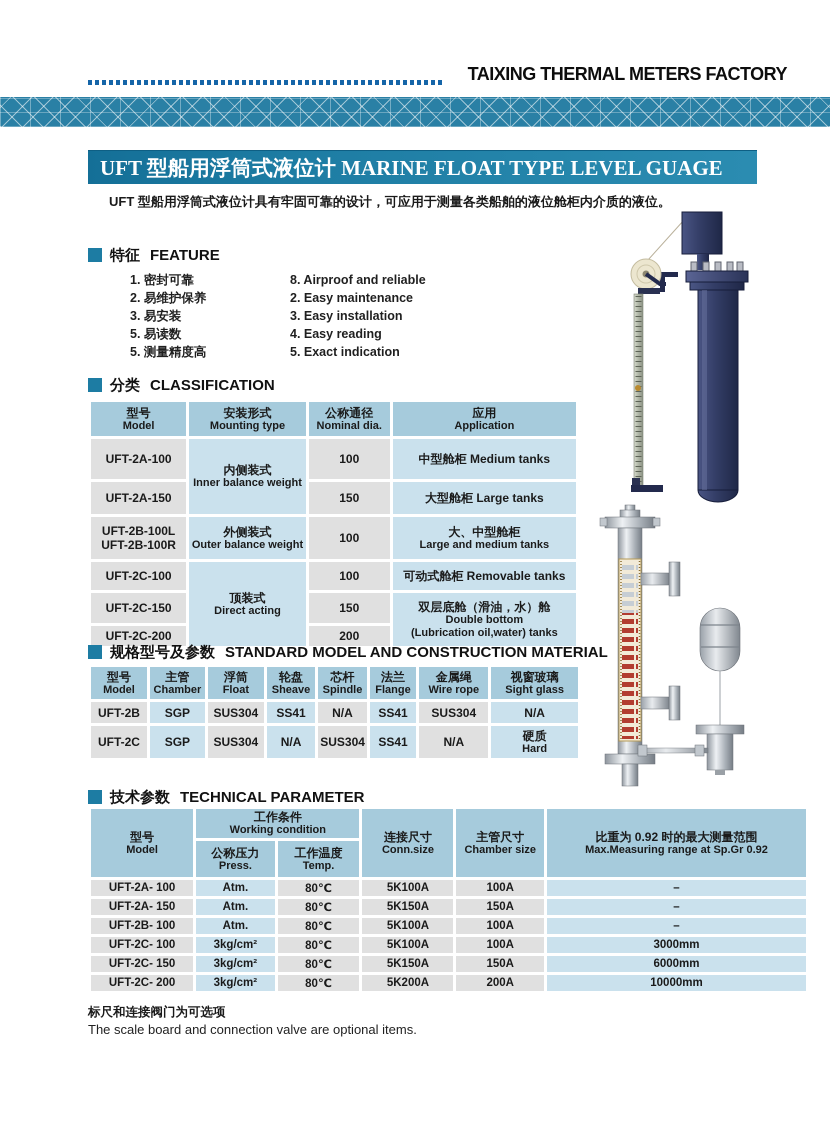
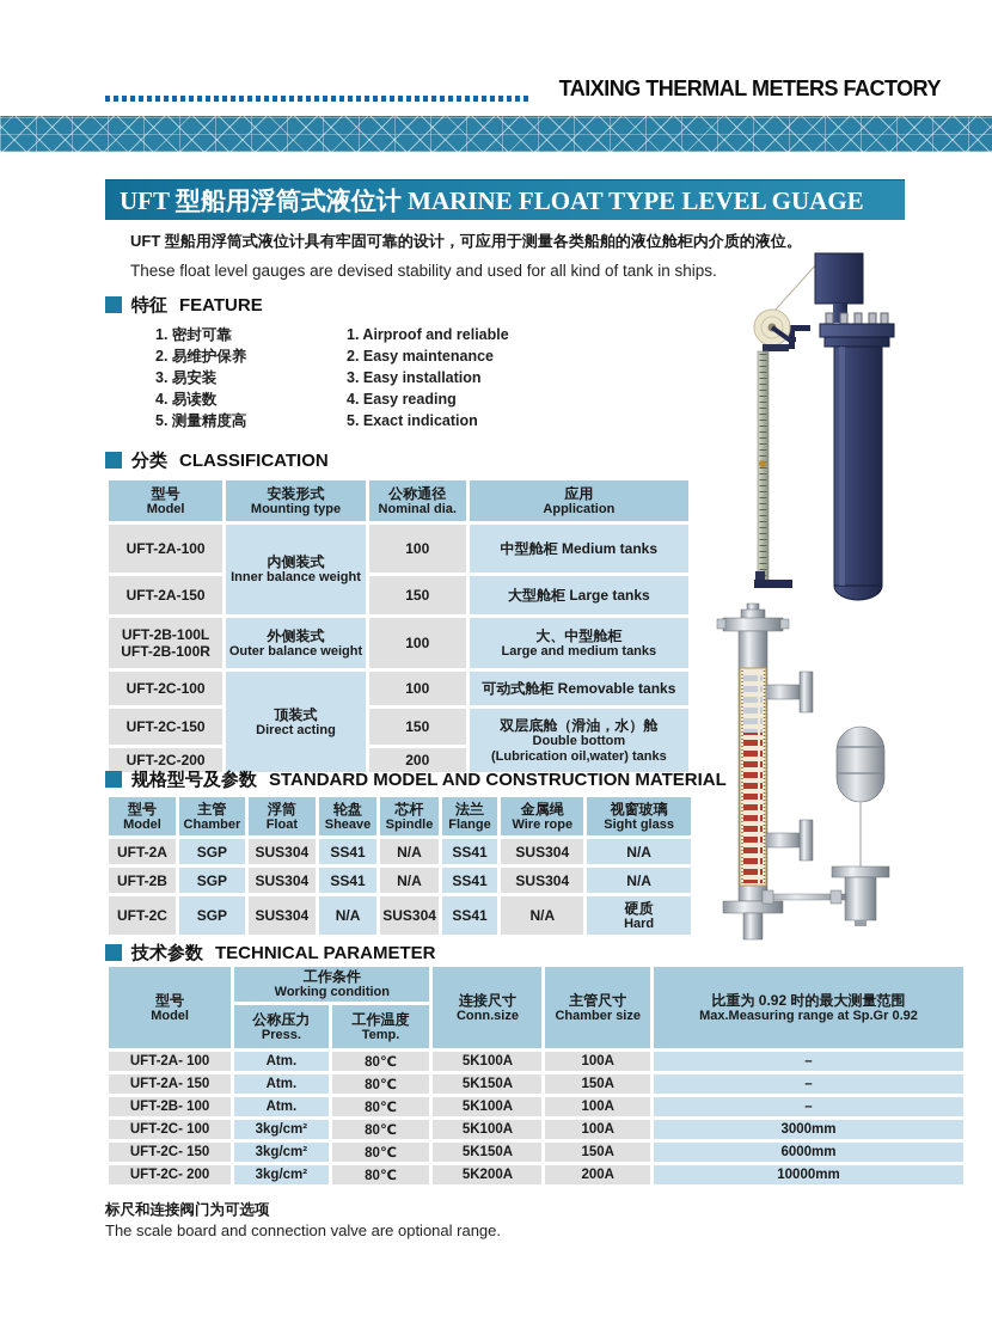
  TAIXING THERMAL METERS FACTORY
  UFT 型船用浮筒式液位计 MARINE FLOAT TYPE LEVEL GUAGE
  UFT 型船用浮筒式液位计具有牢固可靠的设计，可应用于测量各类船舶的液位舱柜内介质的液位。
+ These float level gauges are devised stability and used for all kind of tank in ships.
  特征 FEATURE
  1. 密封可靠
  2. 易维护保养
  3. 易安装
- 5. 易读数
+ 4. 易读数
  5. 测量精度高
- 8. Airproof and reliable
+ 1. Airproof and reliable
  2. Easy maintenance
  3. Easy installation
  4. Easy reading
  5. Exact indication
  分类 CLASSIFICATION
  型号Model	安装形式Mounting type	公称通径Nominal dia.	应用Application
  UFT-2A-100	内侧装式Inner balance weight	100	中型舱柜 Medium tanks
  UFT-2A-150	150	大型舱柜 Large tanks
  UFT-2B-100LUFT-2B-100R	外侧装式Outer balance weight	100	大、中型舱柜Large and medium tanks
  UFT-2C-100	顶装式Direct acting	100	可动式舱柜 Removable tanks
  UFT-2C-150	150	双层底舱（滑油，水）舱Double bottom(Lubrication oil,water) tanks
  UFT-2C-200	200
  规格型号及参数 STANDARD MODEL AND CONSTRUCTION MATERIAL
  型号Model	主管Chamber	浮筒Float	轮盘Sheave	芯杆Spindle	法兰Flange	金属绳Wire rope	视窗玻璃Sight glass
+ UFT-2A	SGP	SUS304	SS41	N/A	SS41	SUS304	N/A
  UFT-2B	SGP	SUS304	SS41	N/A	SS41	SUS304	N/A
  UFT-2C	SGP	SUS304	N/A	SUS304	SS41	N/A	硬质Hard
  技术参数 TECHNICAL PARAMETER
  型号Model	工作条件Working condition	连接尺寸Conn.size	主管尺寸Chamber size	比重为 0.92 时的最大测量范围Max.Measuring range at Sp.Gr 0.92
  公称压力Press.	工作温度Temp.
  UFT-2A- 100	Atm.	80℃	5K100A	100A	–
  UFT-2A- 150	Atm.	80℃	5K150A	150A	–
  UFT-2B- 100	Atm.	80℃	5K100A	100A	–
  UFT-2C- 100	3kg/cm²	80℃	5K100A	100A	3000mm
  UFT-2C- 150	3kg/cm²	80℃	5K150A	150A	6000mm
  UFT-2C- 200	3kg/cm²	80℃	5K200A	200A	10000mm
  标尺和连接阀门为可选项
- The scale board and connection valve are optional items.
+ The scale board and connection valve are optional range.
